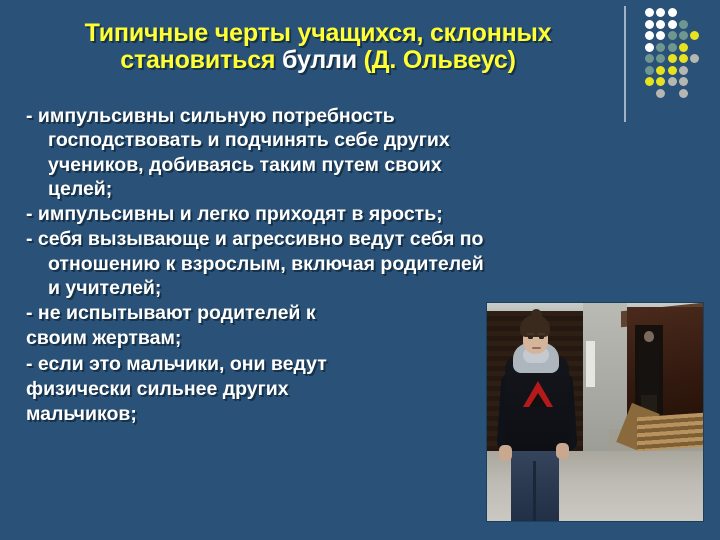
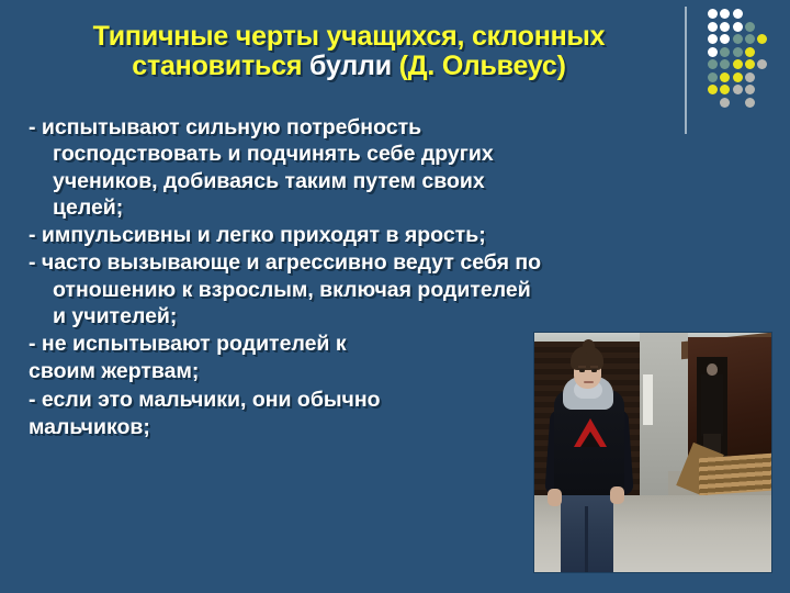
  Типичные черты учащихся, склонных
  становиться булли (Д. Ольвеус)
- - импульсивны сильную потребность господствовать и подчинять себе других учеников, добиваясь таким путем своих целей;
+ - испытывают сильную потребность господствовать и подчинять себе других учеников, добиваясь таким путем своих целей;
  - импульсивны и легко приходят в ярость;
- - себя вызывающе и агрессивно ведут себя по отношению к взрослым, включая родителей и учителей;
+ - часто вызывающе и агрессивно ведут себя по отношению к взрослым, включая родителей и учителей;
  - не испытывают родителей к
  своим жертвам;
- - если это мальчики, они ведут
+ - если это мальчики, они обычно
- физически сильнее других
  мальчиков;
